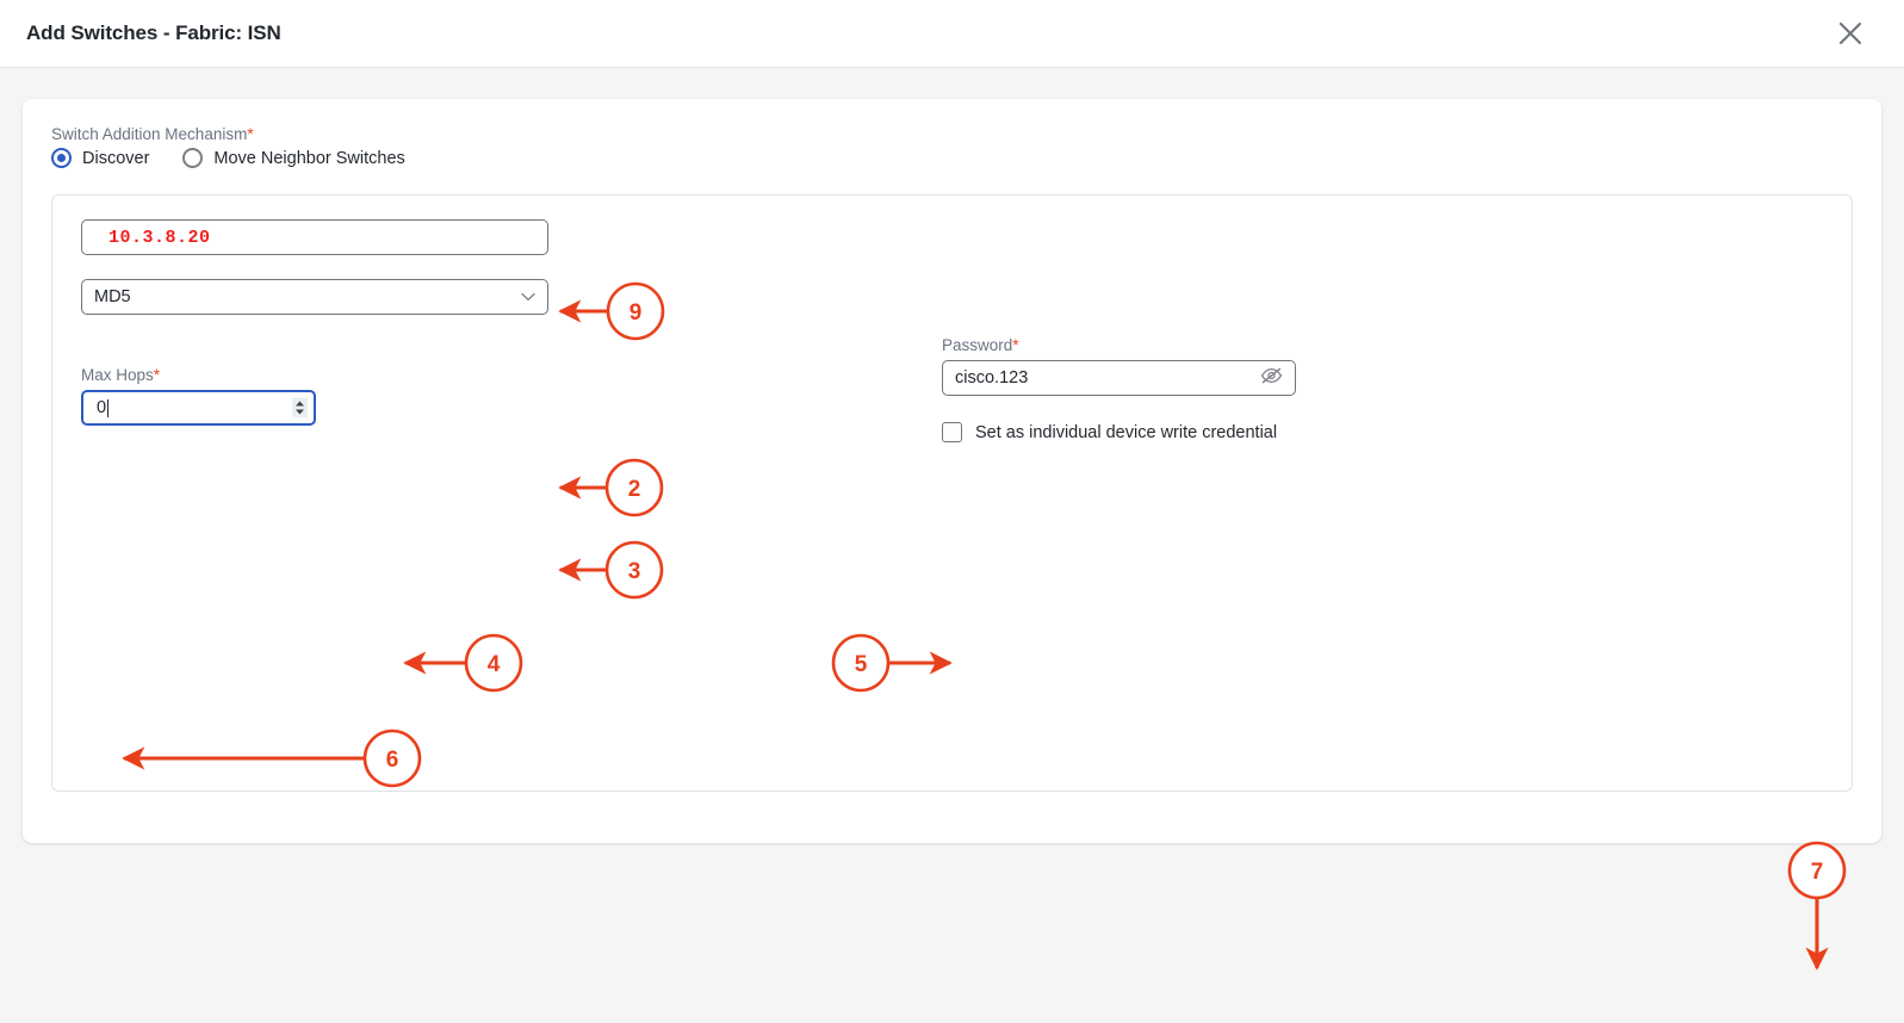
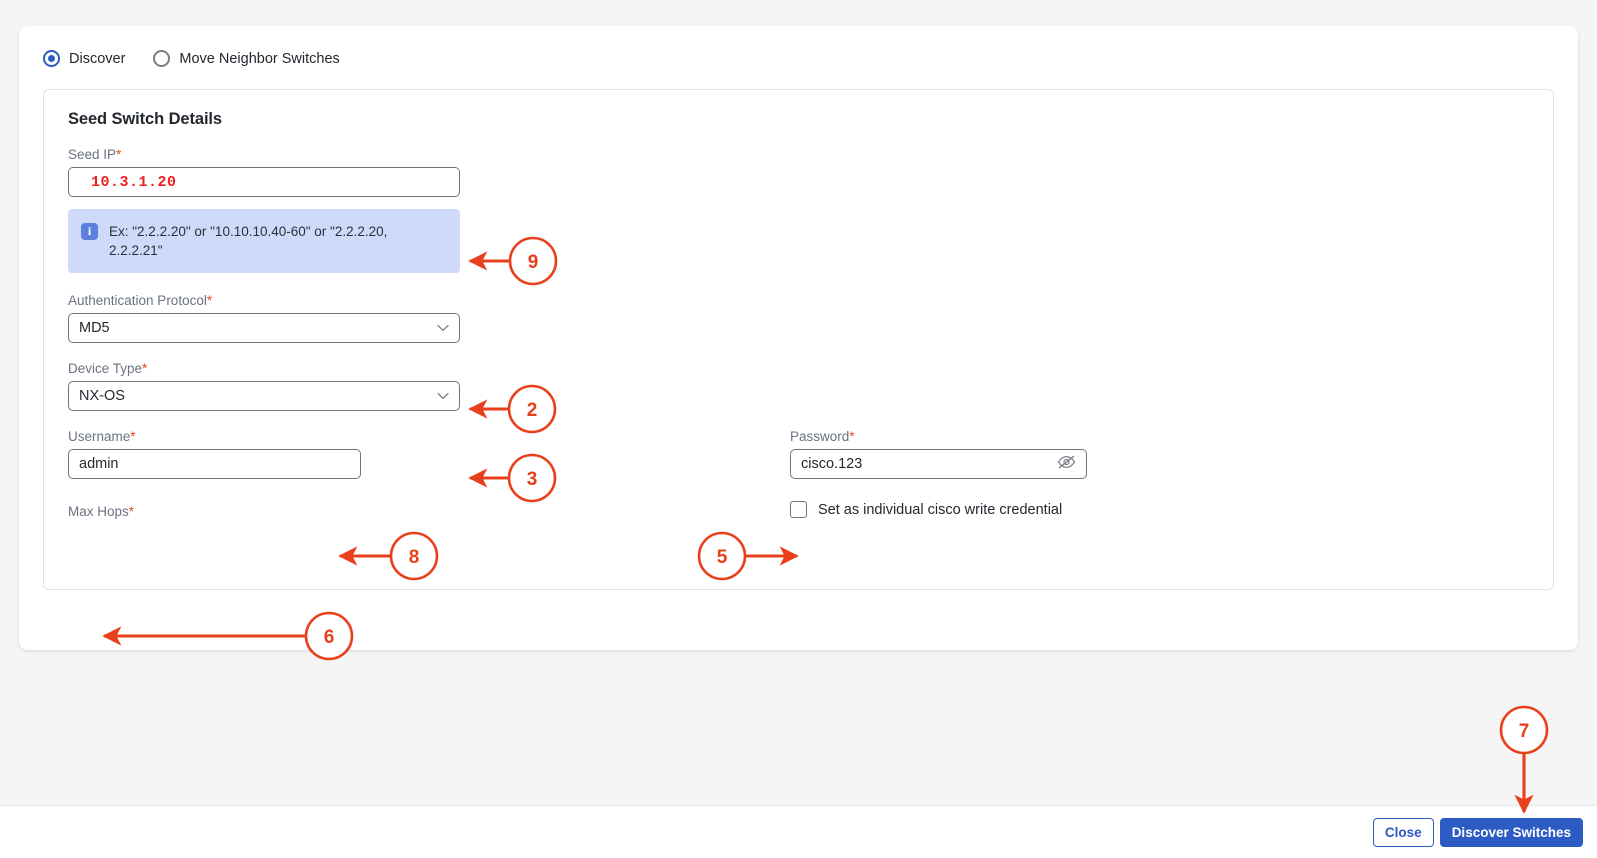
- Add Switches - Fabric: ISN
- Switch Addition Mechanism*
  Discover
  Move Neighbor Switches
+ Seed Switch Details
+ Seed IP*
- 10.3.8.20
+ 10.3.1.20
+ i
+ Ex: "2.2.2.20" or "10.10.10.40-60" or "2.2.2.20, 2.2.2.21"
+ Authentication Protocol*
  MD5
+ Device Type*
+ NX-OS
+ Username*
+ admin
  Max Hops*
- 0
  Password*
  cisco.123
- Set as individual device write credential
+ Set as individual cisco write credential
+ Close
+ Discover Switches
  9
  2
  3
- 4
+ 8
  5
  6
  7
